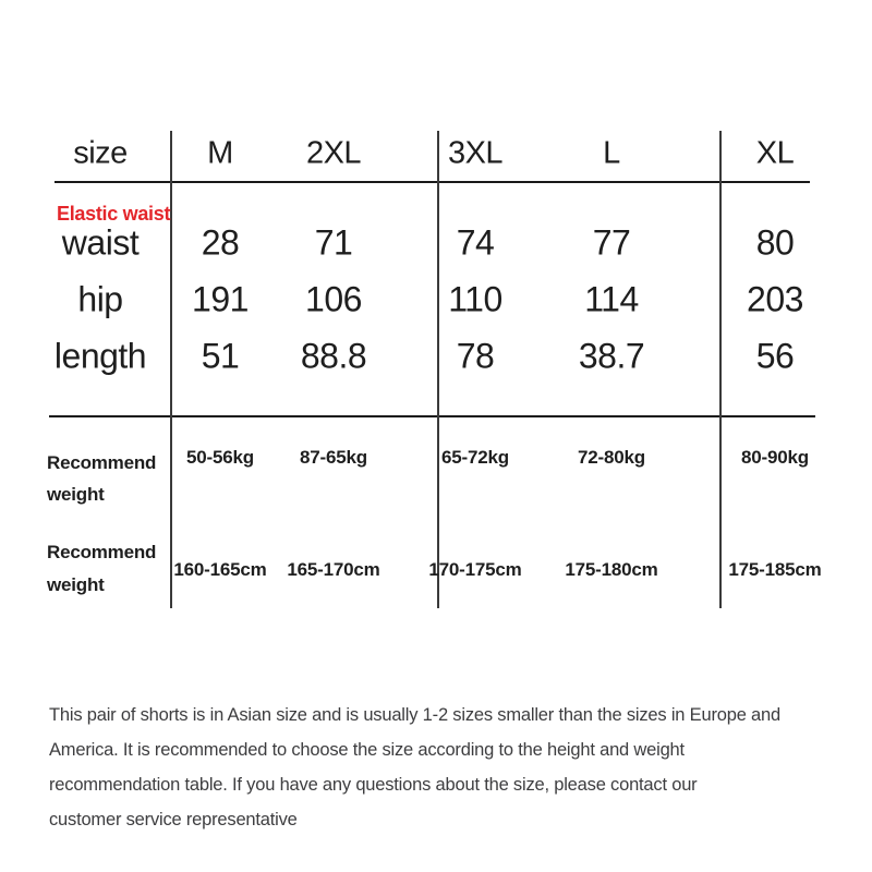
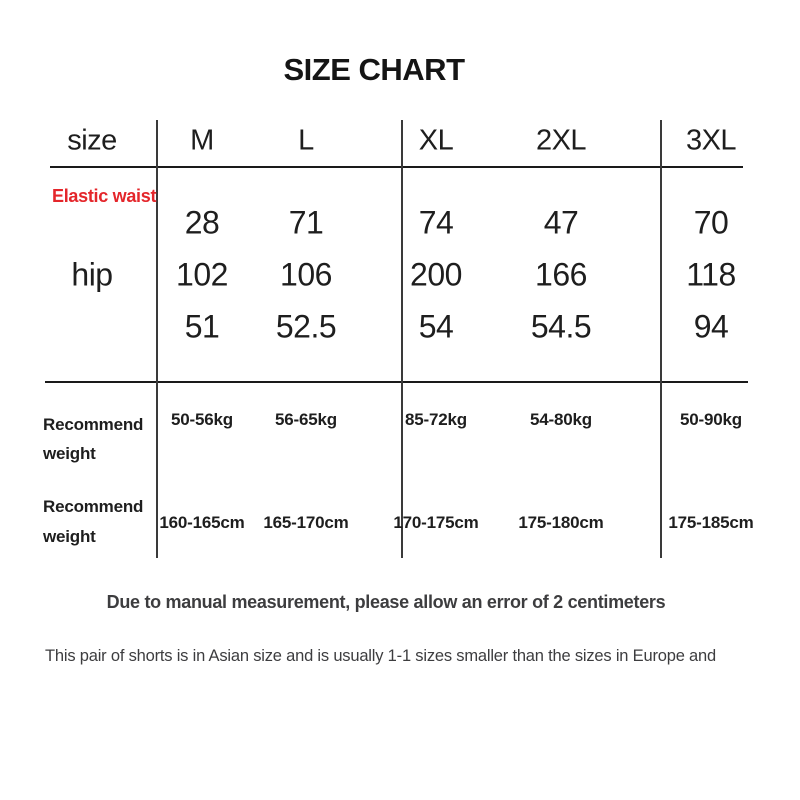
+ SIZE CHART
  size
  M
- 2XL
+ L
- 3XL
+ XL
- L
+ 2XL
- XL
+ 3XL
  Elastic waist
- waist
  28
  71
  74
- 77
+ 47
- 80
+ 70
  hip
- 191
+ 102
  106
- 110
+ 200
- 114
+ 166
- 203
+ 118
- length
  51
- 88.8
+ 52.5
- 78
+ 54
- 38.7
+ 54.5
- 56
+ 94
  Recommend
  weight
  50-56kg
- 87-65kg
+ 56-65kg
- 65-72kg
+ 85-72kg
- 72-80kg
+ 54-80kg
- 80-90kg
+ 50-90kg
  Recommend
  weight
  160-165cm
  165-170cm
  170-175cm
  175-180cm
  175-185cm
+ Due to manual measurement, please allow an error of 2 centimeters
- This pair of shorts is in Asian size and is usually 1-2 sizes smaller than the sizes in Europe and
+ This pair of shorts is in Asian size and is usually 1-1 sizes smaller than the sizes in Europe and
- America. It is recommended to choose the size according to the height and weight
- recommendation table. If you have any questions about the size, please contact our
- customer service representative
